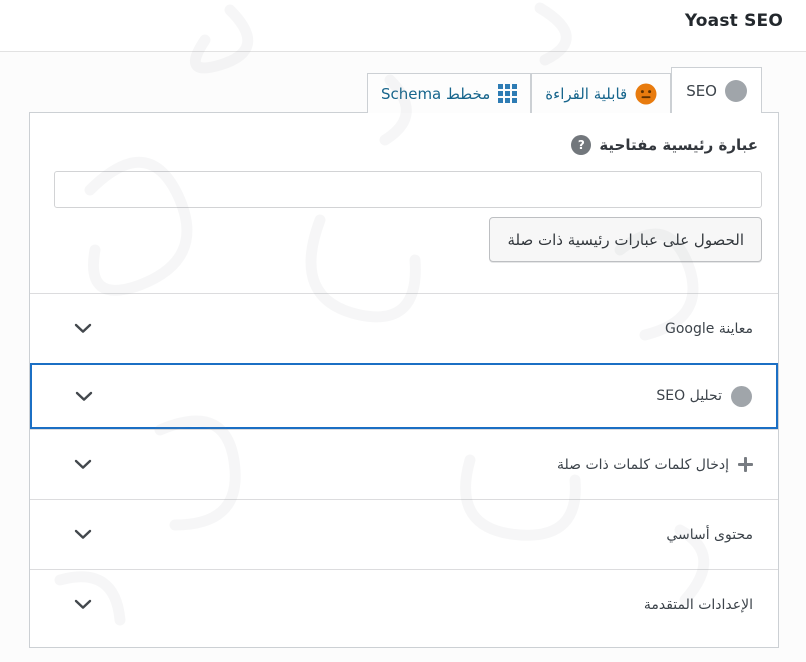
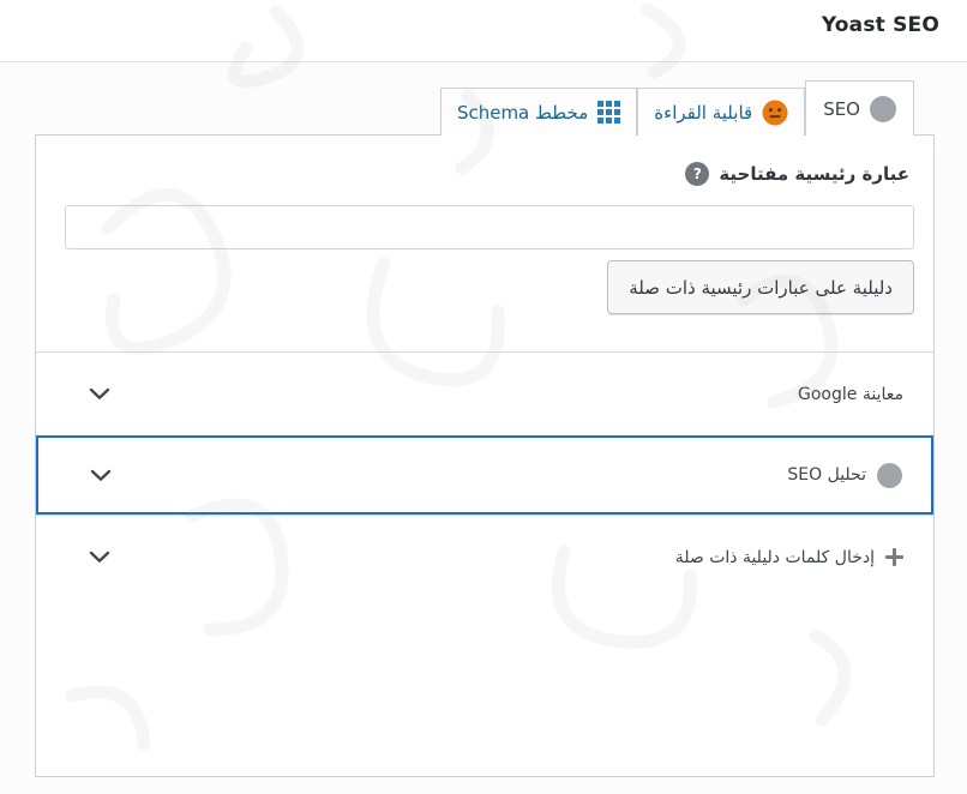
  Yoast SEO
  SEO
  قابلية القراءة
  مخطط Schema
  عبارة رئيسية مفتاحية
  ?
- الحصول على عبارات رئيسية ذات صلة
+ دليلية على عبارات رئيسية ذات صلة
  معاينة Google
  تحليل SEO
- إدخال كلمات كلمات ذات صلة
+ إدخال كلمات دليلية ذات صلة
- محتوى أساسي
- الإعدادات المتقدمة
